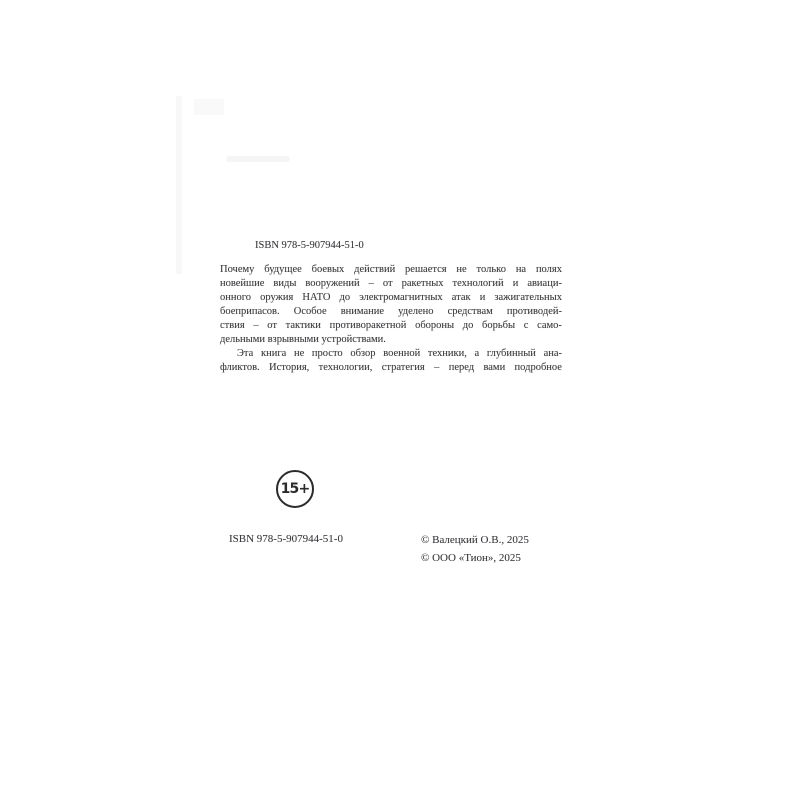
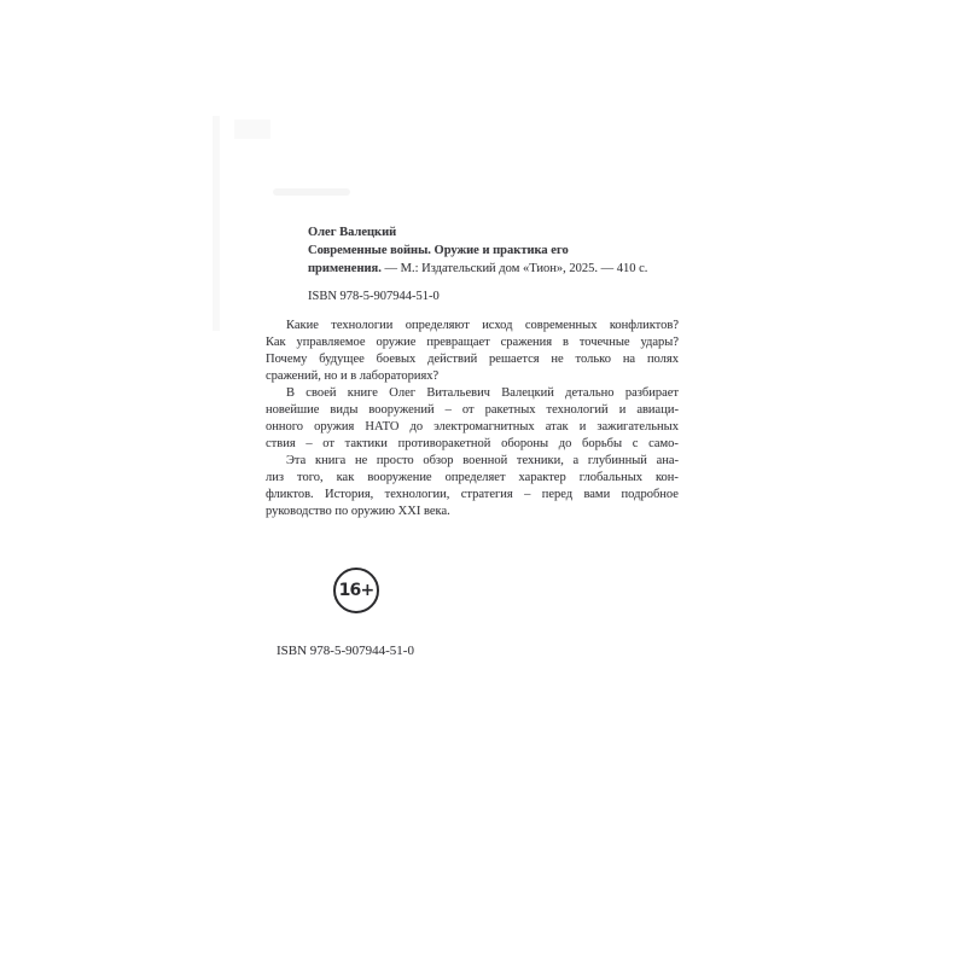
+ Олег Валецкий
+ Современные войны. Оружие и практика его
+ применения. — М.: Издательский дом «Тион», 2025. — 410 с.
  ISBN 978-5-907944-51-0
+ Какие
+ технологии
+ определяют
+ исход
+ современных
+ конфликтов?
+ Как
+ управляемое
+ оружие
+ превращает
+ сражения
+ в
+ точечные
+ удары?
  Почему
  будущее
  боевых
  действий
  решается
  не
  только
  на
  полях
+ сражений, но и в лабораториях?
+ В
+ своей
+ книге
+ Олег
+ Витальевич
+ Валецкий
+ детально
+ разбирает
  новейшие
  виды
  вооружений
  –
  от
  ракетных
  технологий
  и
  авиаци-
  онного
  оружия
  НАТО
  до
  электромагнитных
  атак
  и
  зажигательных
- боеприпасов.
- Особое
- внимание
- уделено
- средствам
- противодей-
  ствия
  –
  от
  тактики
  противоракетной
  обороны
  до
  борьбы
  с
  само-
- дельными взрывными устройствами.
  Эта
  книга
  не
  просто
  обзор
  военной
  техники,
  а
  глубинный
  ана-
+ лиз
+ того,
+ как
+ вооружение
+ определяет
+ характер
+ глобальных
+ кон-
  фликтов.
  История,
  технологии,
  стратегия
  –
  перед
  вами
  подробное
+ руководство по оружию XXI века.
- 15+
+ 16+
  ISBN 978-5-907944-51-0
- © Валецкий О.В., 2025
- © ООО «Тион», 2025
